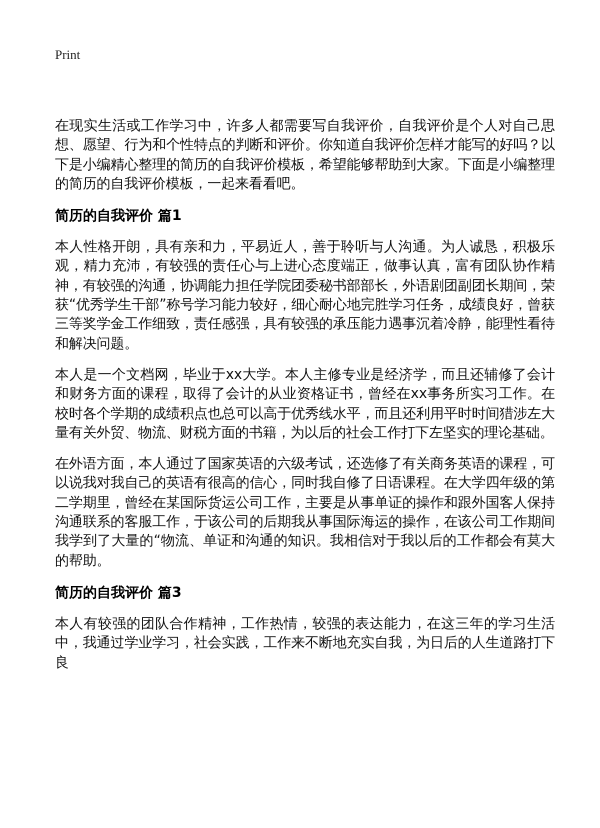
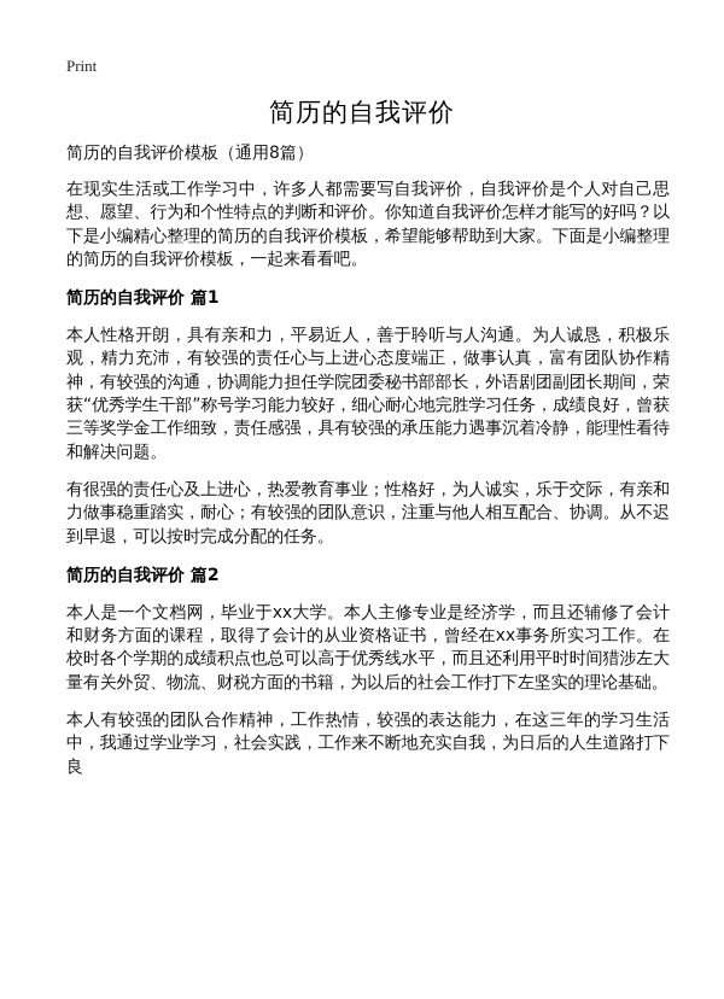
  Print
+ 简历的自我评价
+ 简历的自我评价模板（通用8篇）
  在现实生活或工作学习中，许多人都需要写自我评价，自我评价是个人对自己思想、愿望、行为和个性特点的判断和评价。你知道自我评价怎样才能写的好吗？以下是小编精心整理的简历的自我评价模板，希望能够帮助到大家。下面是小编整理的简历的自我评价模板，一起来看看吧。
  简历的自我评价 篇1
  本人性格开朗，具有亲和力，平易近人，善于聆听与人沟通。为人诚恳，积极乐观，精力充沛，有较强的责任心与上进心态度端正，做事认真，富有团队协作精神，有较强的沟通，协调能力担任学院团委秘书部部长，外语剧团副团长期间，荣获“优秀学生干部”称号学习能力较好，细心耐心地完胜学习任务，成绩良好，曾获三等奖学金工作细致，责任感强，具有较强的承压能力遇事沉着冷静，能理性看待和解决问题。
+ 有很强的责任心及上进心，热爱教育事业；性格好，为人诚实，乐于交际，有亲和力做事稳重踏实，耐心；有较强的团队意识，注重与他人相互配合、协调。从不迟到早退，可以按时完成分配的任务。
+ 简历的自我评价 篇2
  本人是一个文档网，毕业于xx大学。本人主修专业是经济学，而且还辅修了会计和财务方面的课程，取得了会计的从业资格证书，曾经在xx事务所实习工作。在校时各个学期的成绩积点也总可以高于优秀线水平，而且还利用平时时间猎涉左大量有关外贸、物流、财税方面的书籍，为以后的社会工作打下左坚实的理论基础。
- 在外语方面，本人通过了国家英语的六级考试，还选修了有关商务英语的课程，可以说我对我自己的英语有很高的信心，同时我自修了日语课程。在大学四年级的第二学期里，曾经在某国际货运公司工作，主要是从事单证的操作和跟外国客人保持沟通联系的客服工作，于该公司的后期我从事国际海运的操作，在该公司工作期间我学到了大量的“物流、单证和沟通的知识。我相信对于我以后的工作都会有莫大的帮助。
- 简历的自我评价 篇3
  本人有较强的团队合作精神，工作热情，较强的表达能力，在这三年的学习生活中，我通过学业学习，社会实践，工作来不断地充实自我，为日后的人生道路打下良
